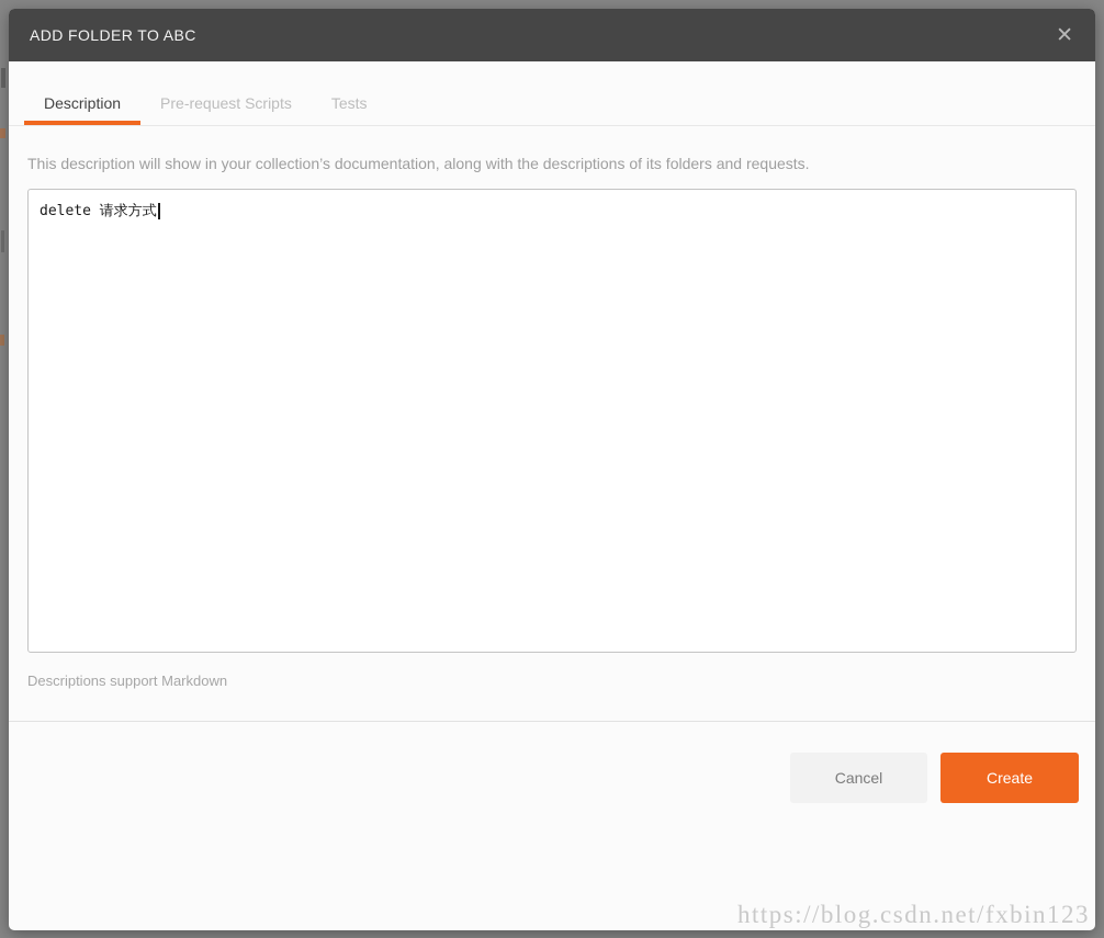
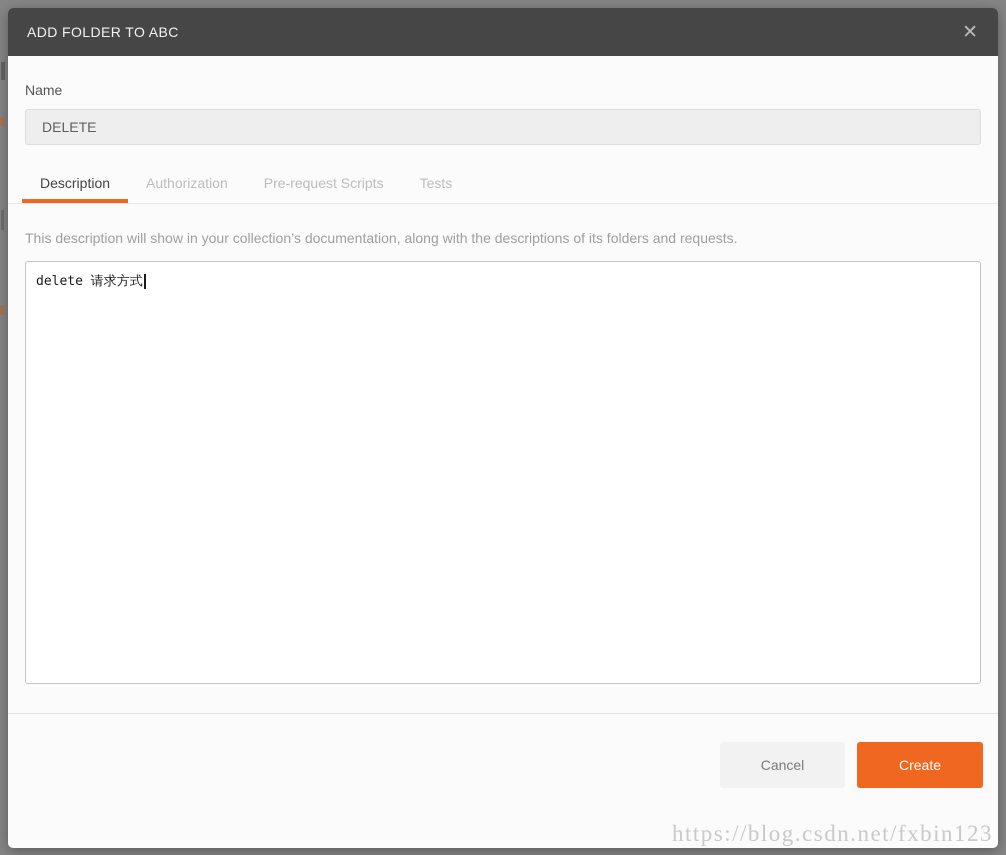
  ADD FOLDER TO ABC
  ✕
+ Name
+ DELETE
  Description
+ Authorization
  Pre-request Scripts
  Tests
  This description will show in your collection’s documentation, along with the descriptions of its folders and requests.
  delete 请求方式
- Descriptions support Markdown
  Cancel
  Create
  https://blog.csdn.net/fxbin123
